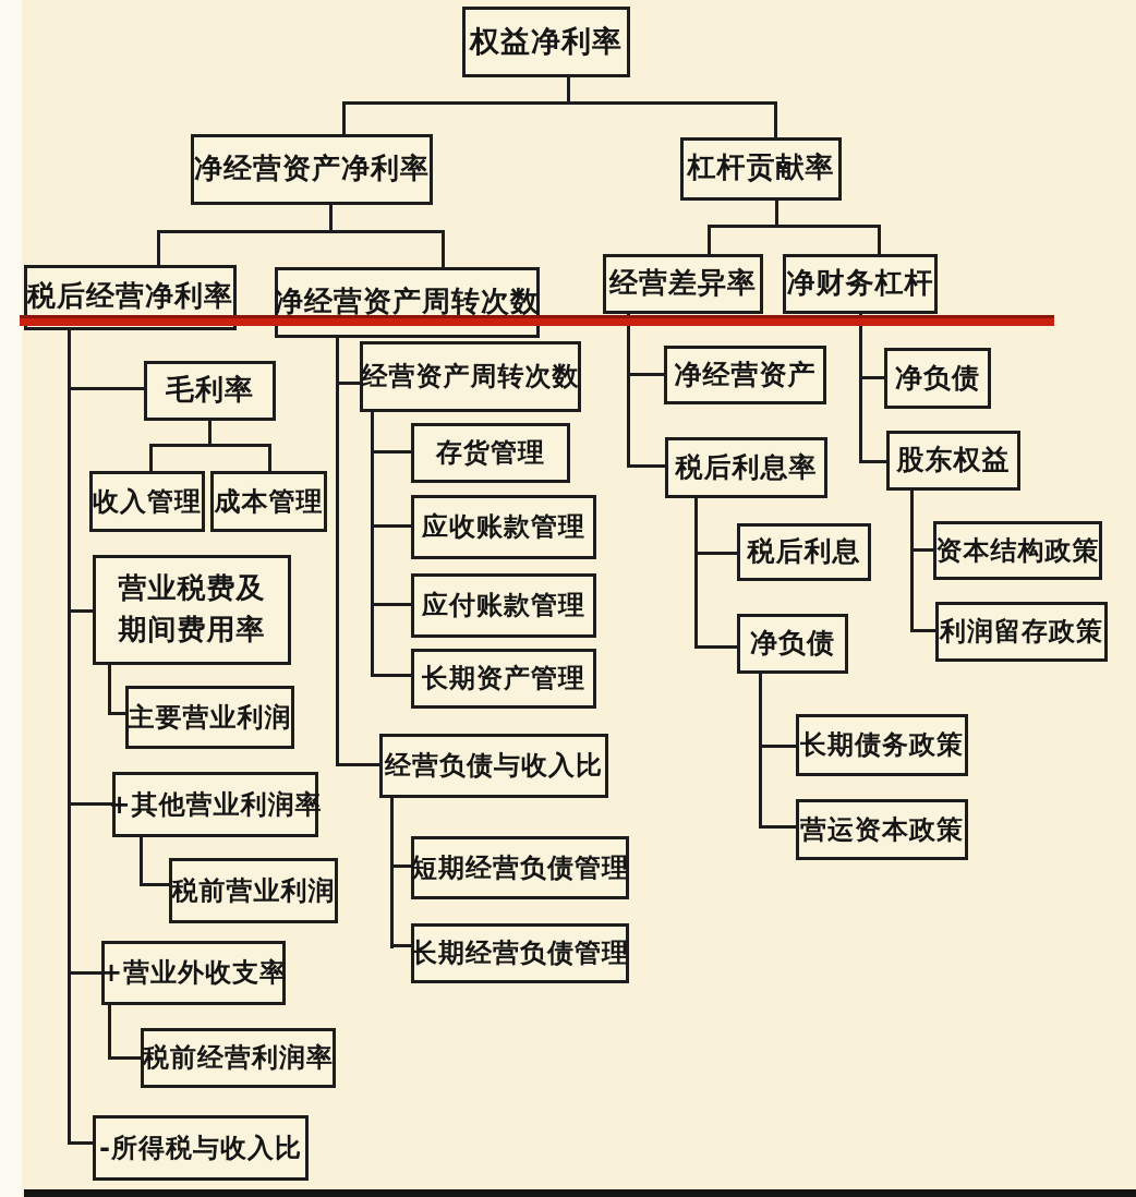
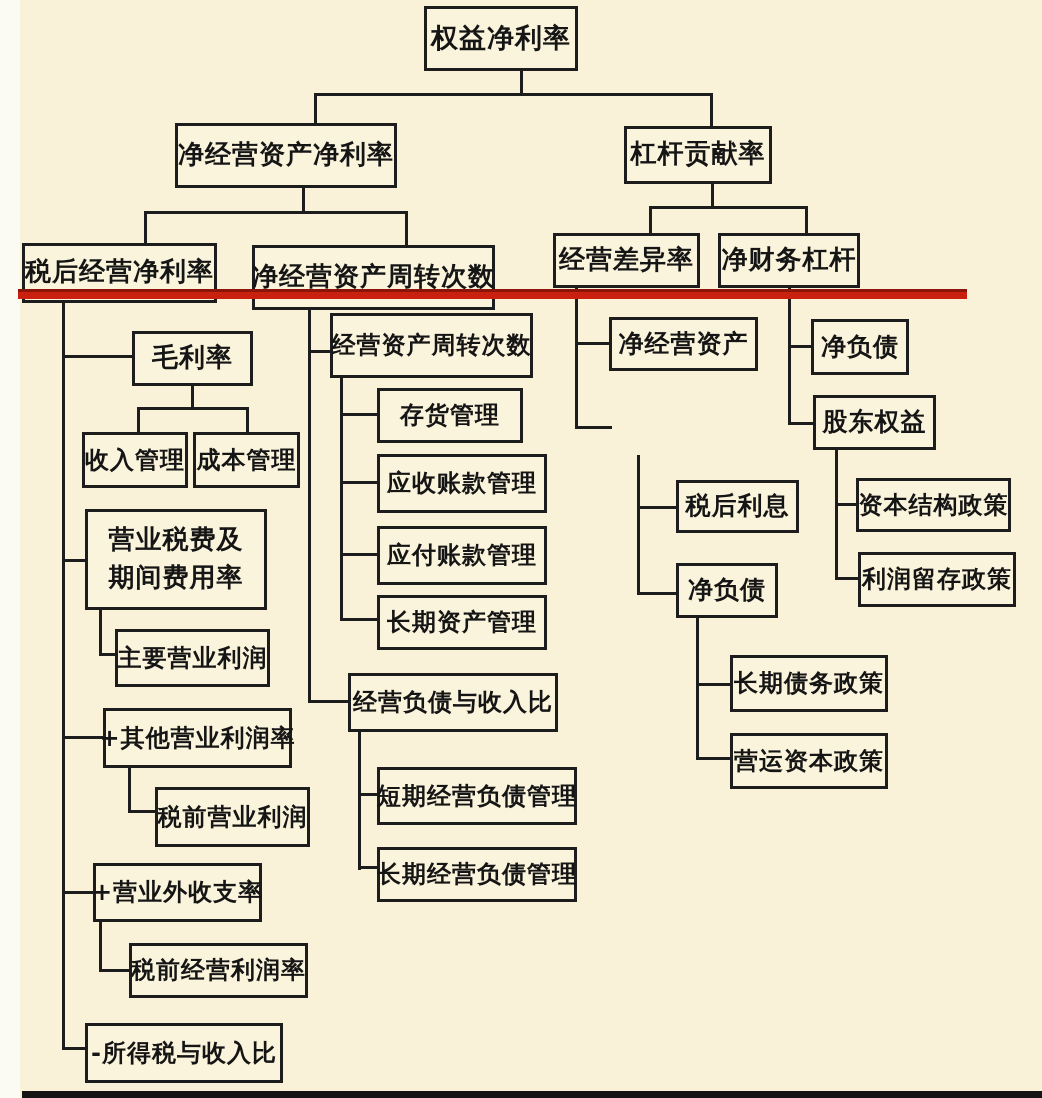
  权益净利率
  净经营资产净利率
  杠杆贡献率
  税后经营净利率
  净经营资产周转次数
  经营差异率
  净财务杠杆
  毛利率
  收入管理
  成本管理
  营业税费及期间费用率
  主要营业利润
  +其他营业利润率
  税前营业利润
  +营业外收支率
  税前经营利润率
  -所得税与收入比
  经营资产周转次数
  存货管理
  应收账款管理
  应付账款管理
  长期资产管理
  经营负债与收入比
  短期经营负债管理
  长期经营负债管理
  净经营资产
- 税后利息率
  税后利息
  净负债
  长期债务政策
  营运资本政策
  净负债
  股东权益
  资本结构政策
  利润留存政策
